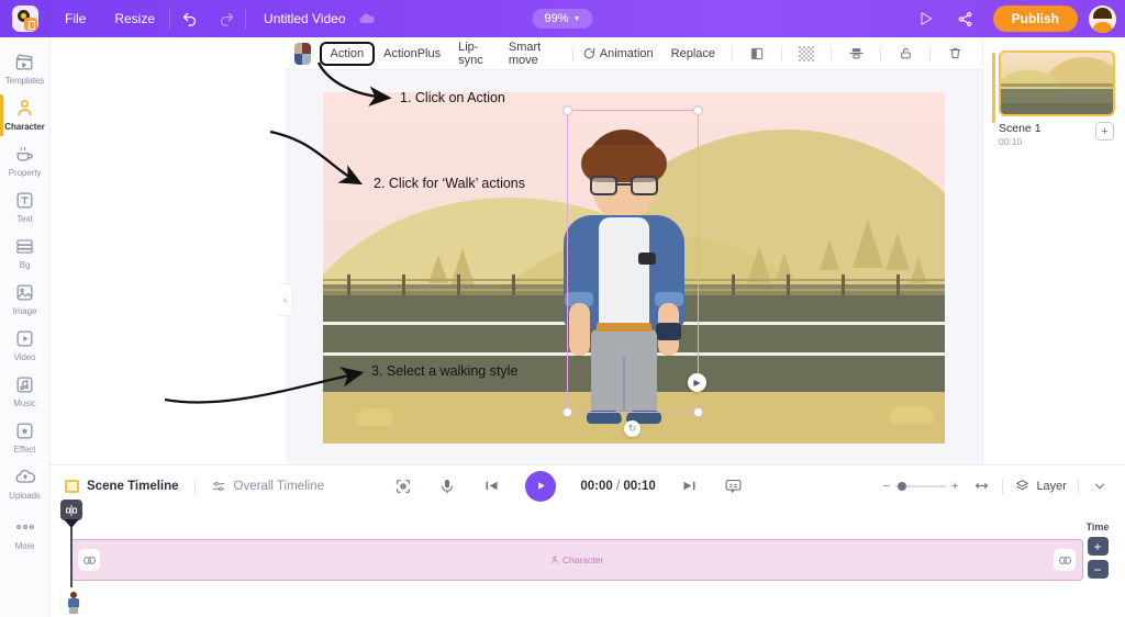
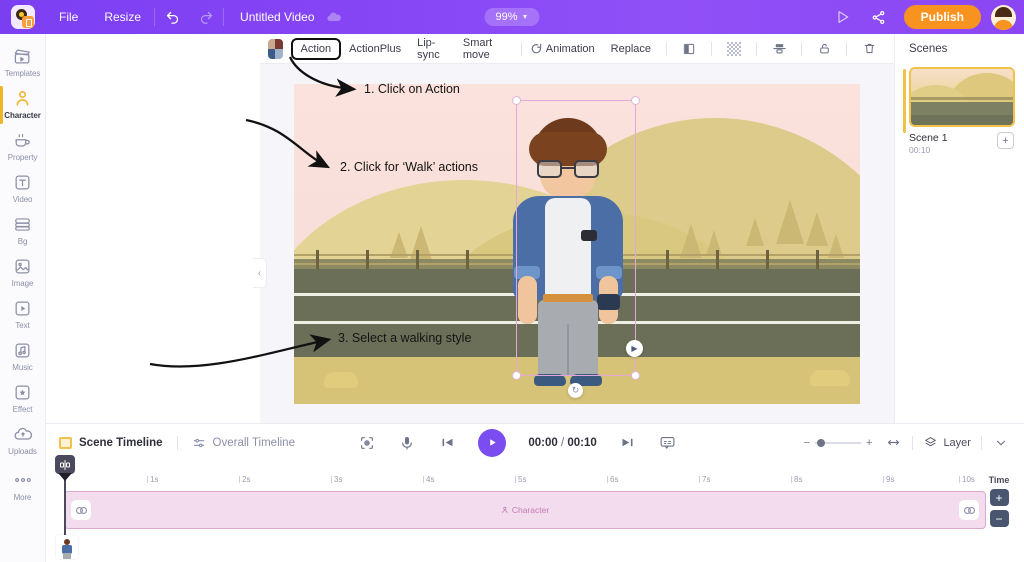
  File
  Resize
  Untitled Video
  99%
  Publish
  Templates
  Character
  Property
- Text
+ Video
  Bg
  Image
- Video
+ Text
  Music
  Effect
  Uploads
  More
  ‹
  Action
  ActionPlus
  Lip-sync
  Smart move
  Animation
  Replace
  ▶
  ↻
+ Scenes
  Scene 1
  00:10
  +
  Scene Timeline
  Overall Timeline
  00:00 / 00:10
  −
  +
  Layer
+ 1s
+ 2s
+ 3s
+ 4s
+ 5s
+ 6s
+ 7s
+ 8s
+ 9s
+ 10s
  Character
  Time
  +
  −
  1. Click on Action
  2. Click for ‘Walk’ actions
  3. Select a walking style
